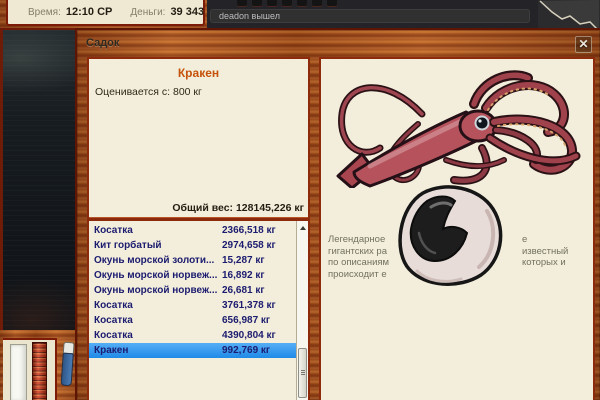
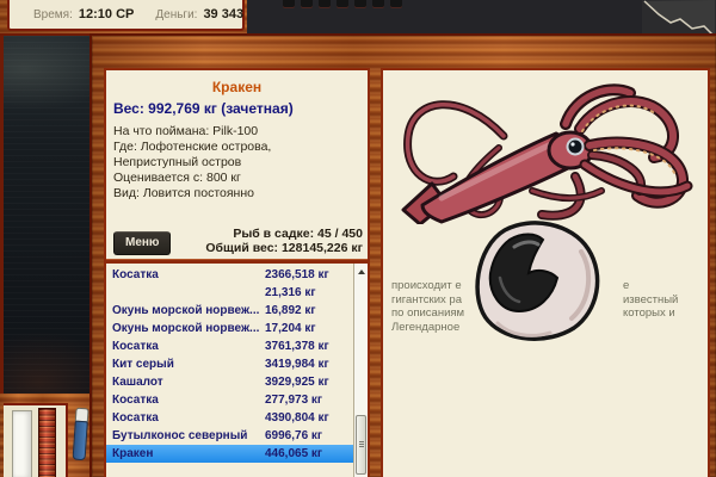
  Время:
  12:10 СР
  Деньги:
- deadon вышел
- Садок
- ✕
  Кракен
+ Вес: 992,769 кг (зачетная)
+ На что поймана: Pilk-100
+ Где: Лофотенские острова, Неприступный остров
  Оценивается с: 800 кг
+ Вид: Ловится постоянно
+ Меню
+ Рыб в садке: 45 / 450
  Общий вес: 128145,226 кг
  Косатка
  2366,518 кг
- Кит горбатый
- 2974,658 кг
- Окунь морской золоти...
- 15,287 кг
+ 21,316 кг
  Окунь морской норвеж...
  16,892 кг
  Окунь морской норвеж...
- 26,681 кг
+ 17,204 кг
  Косатка
  3761,378 кг
+ Кит серый
+ 3419,984 кг
+ Кашалот
+ 3929,925 кг
  Косатка
- 656,987 кг
+ 277,973 кг
  Косатка
  4390,804 кг
+ Бутылконос северный
+ 6996,76 кг
  Кракен
- 992,769 кг
+ 446,065 кг
- Легендарное
+ происходит е
  гигантских ра
  по описаниям
- происходит е
+ Легендарное
  е
  известный
  которых и
